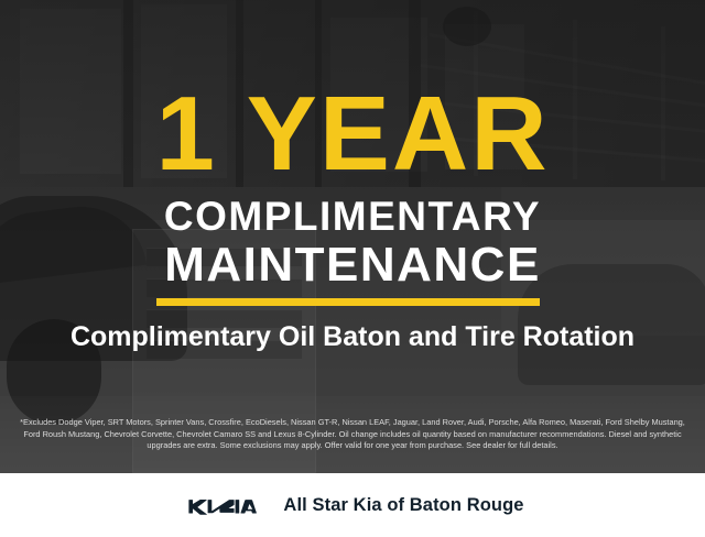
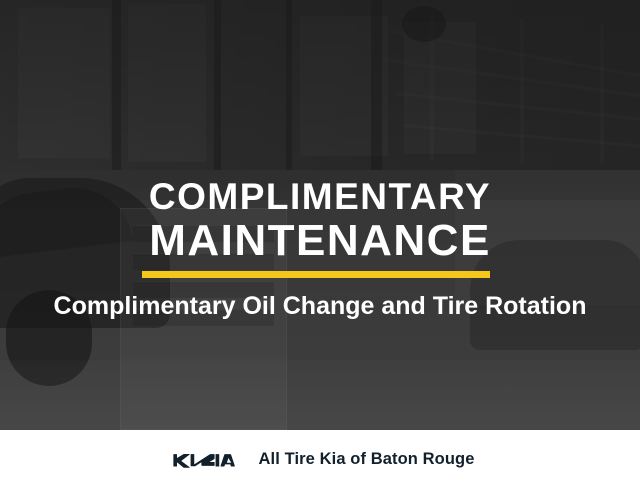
- 1 YEAR
  COMPLIMENTARY
  MAINTENANCE
- Complimentary Oil Baton and Tire Rotation
+ Complimentary Oil Change and Tire Rotation
- *Excludes Dodge Viper, SRT Motors, Sprinter Vans, Crossfire, EcoDiesels, Nissan GT-R, Nissan LEAF, Jaguar, Land Rover, Audi, Porsche, Alfa Romeo, Maserati, Ford Shelby Mustang, Ford Roush Mustang, Chevrolet Corvette, Chevrolet Camaro SS and Lexus 8-Cylinder. Oil change includes oil quantity based on manufacturer recommendations. Diesel and synthetic upgrades are extra. Some exclusions may apply. Offer valid for one year from purchase. See dealer for full details.
- All Star Kia of Baton Rouge
+ All Tire Kia of Baton Rouge
